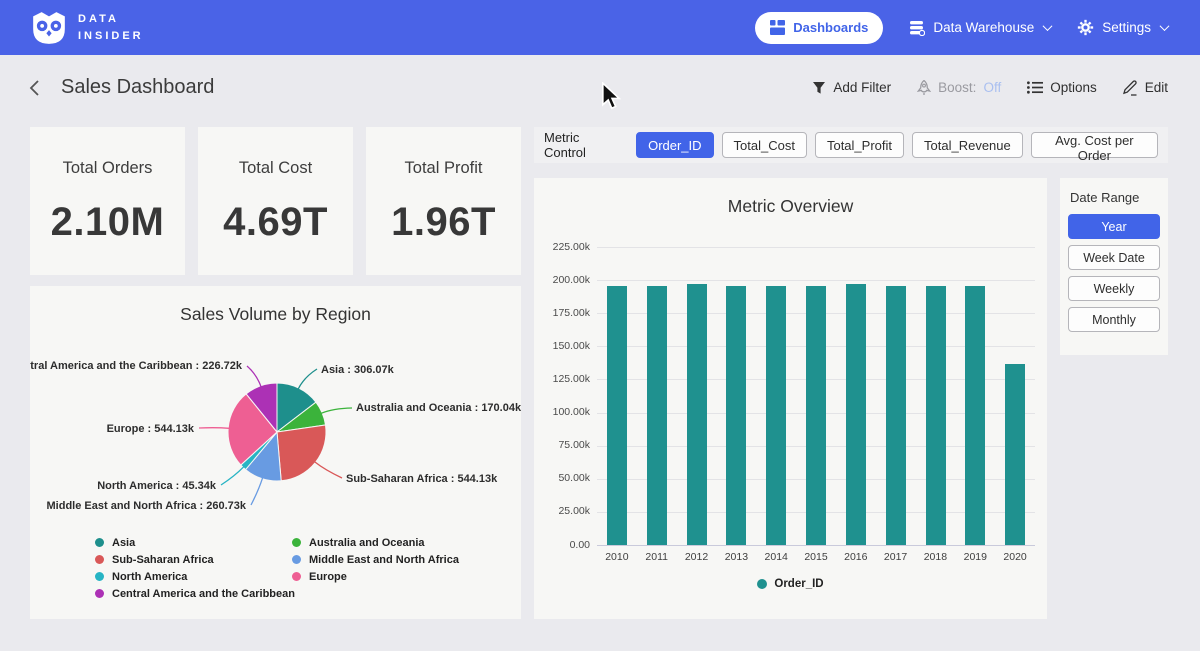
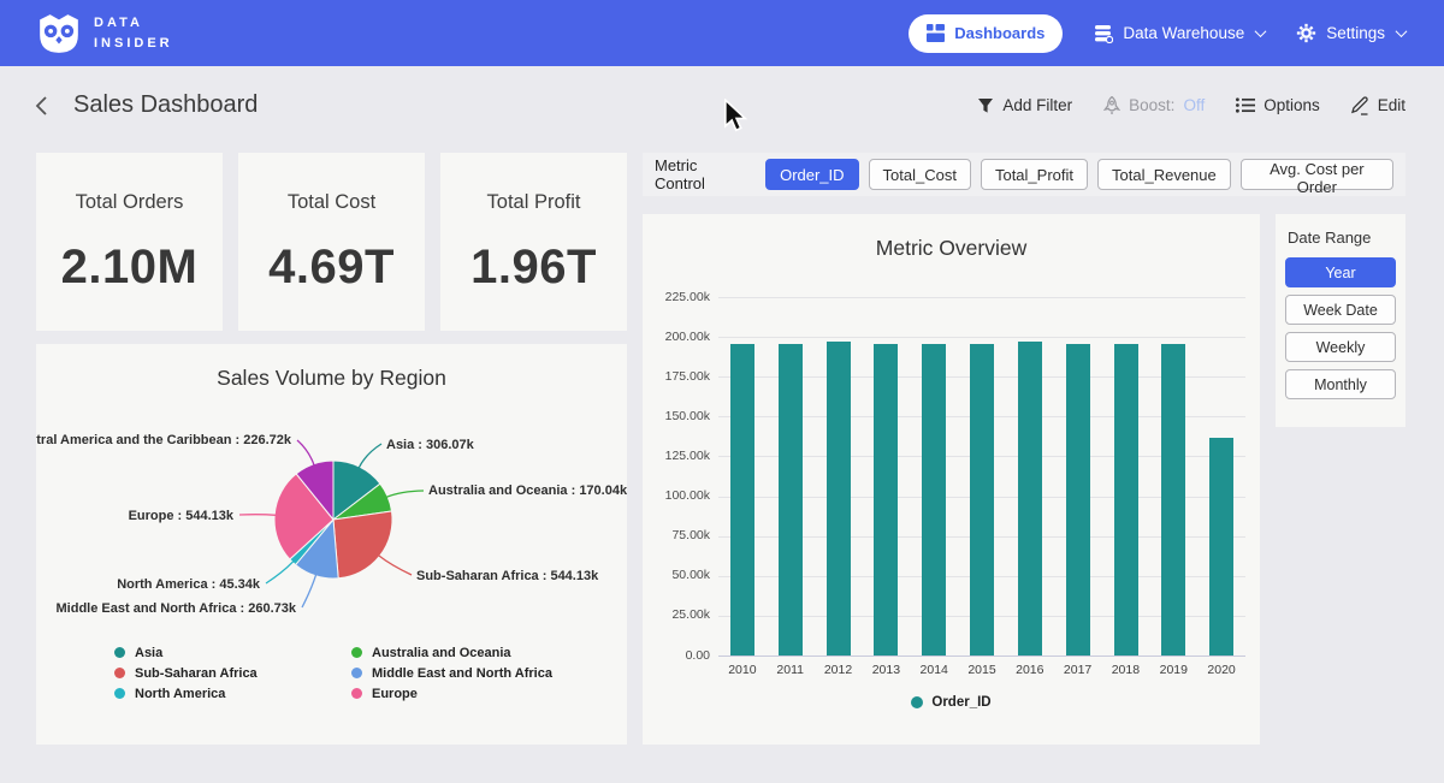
  DATA
  INSIDER
  Dashboards
  Data Warehouse
  Settings
  Sales Dashboard
  Add Filter
  Boost:
  Off
  Options
  Edit
  Total Orders
  2.10M
  Total Cost
  4.69T
  Total Profit
  1.96T
  Metric Control
  Order_ID
  Total_Cost
  Total_Profit
  Total_Revenue
  Avg. Cost per Order
  Sales Volume by Region
  Asia : 306.07k
  Australia and Oceania : 170.04k
  Sub-Saharan Africa : 544.13k
  Middle East and North Africa : 260.73k
  North America : 45.34k
  Europe : 544.13k
  tral America and the Caribbean : 226.72k
  Asia
  Sub-Saharan Africa
  North America
- Central America and the Caribbean
  Australia and Oceania
  Middle East and North Africa
  Europe
  Metric Overview
  0.00
  25.00k
  50.00k
  75.00k
  100.00k
  125.00k
  150.00k
  175.00k
  200.00k
  225.00k
  2010
  2011
  2012
  2013
  2014
  2015
  2016
  2017
  2018
  2019
  2020
  Order_ID
  Date Range
  Year
  Week Date
  Weekly
  Monthly
